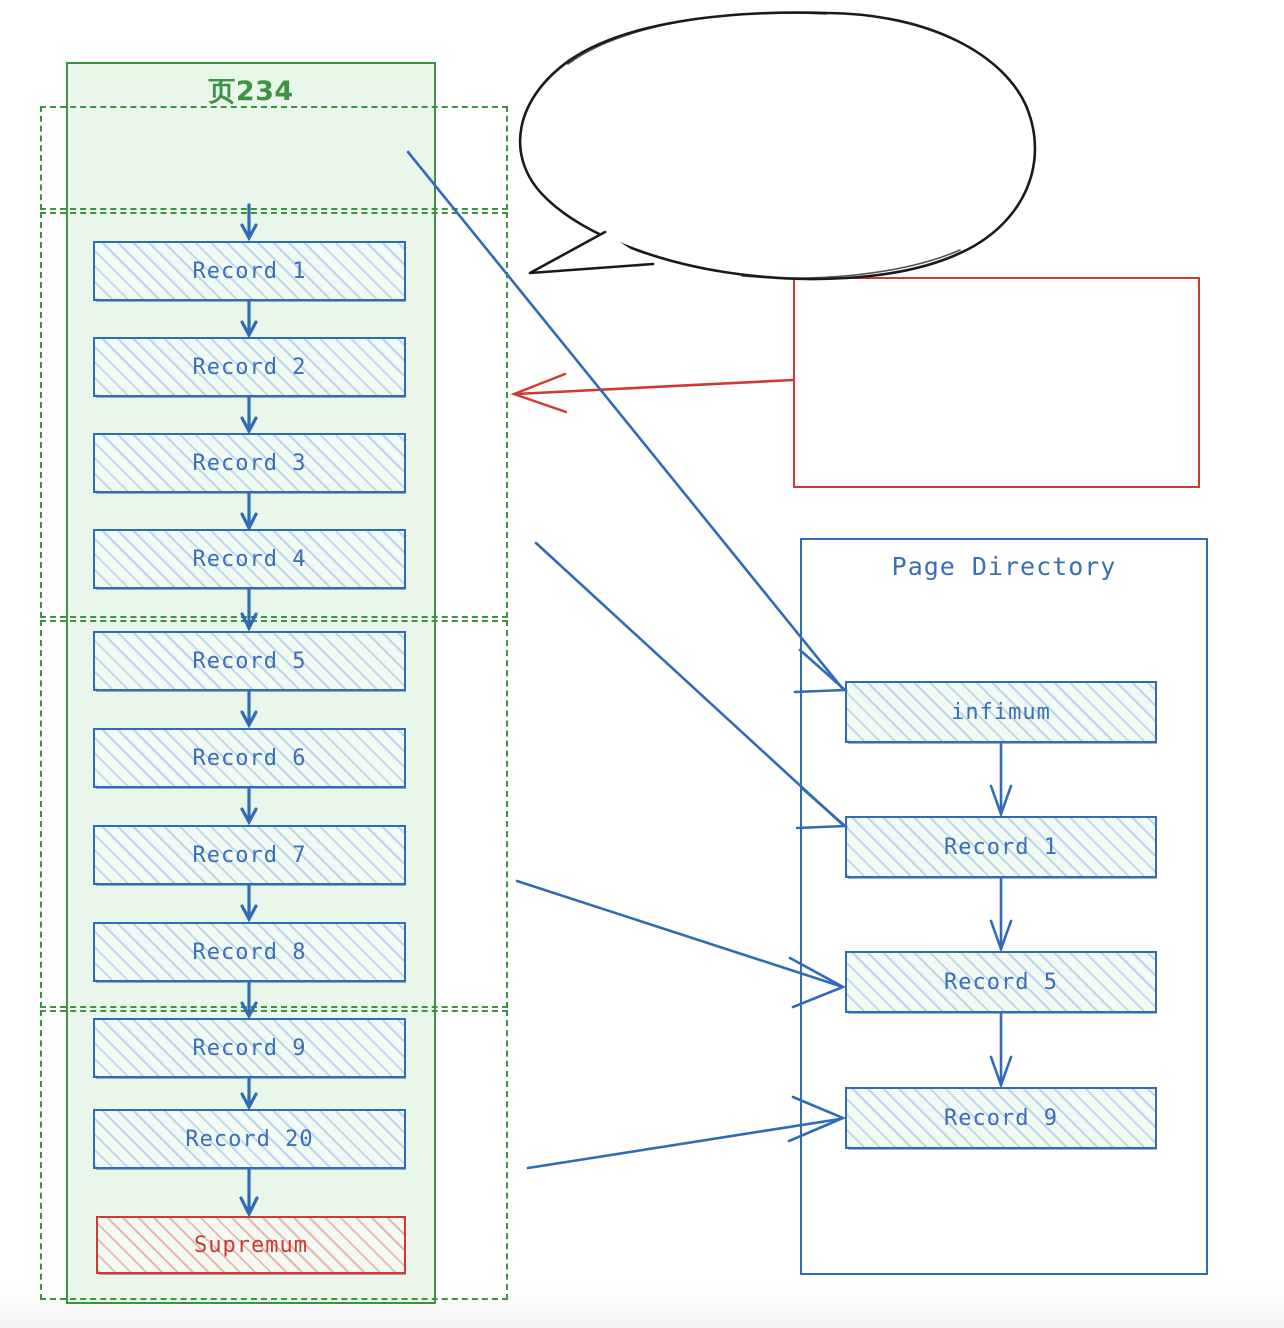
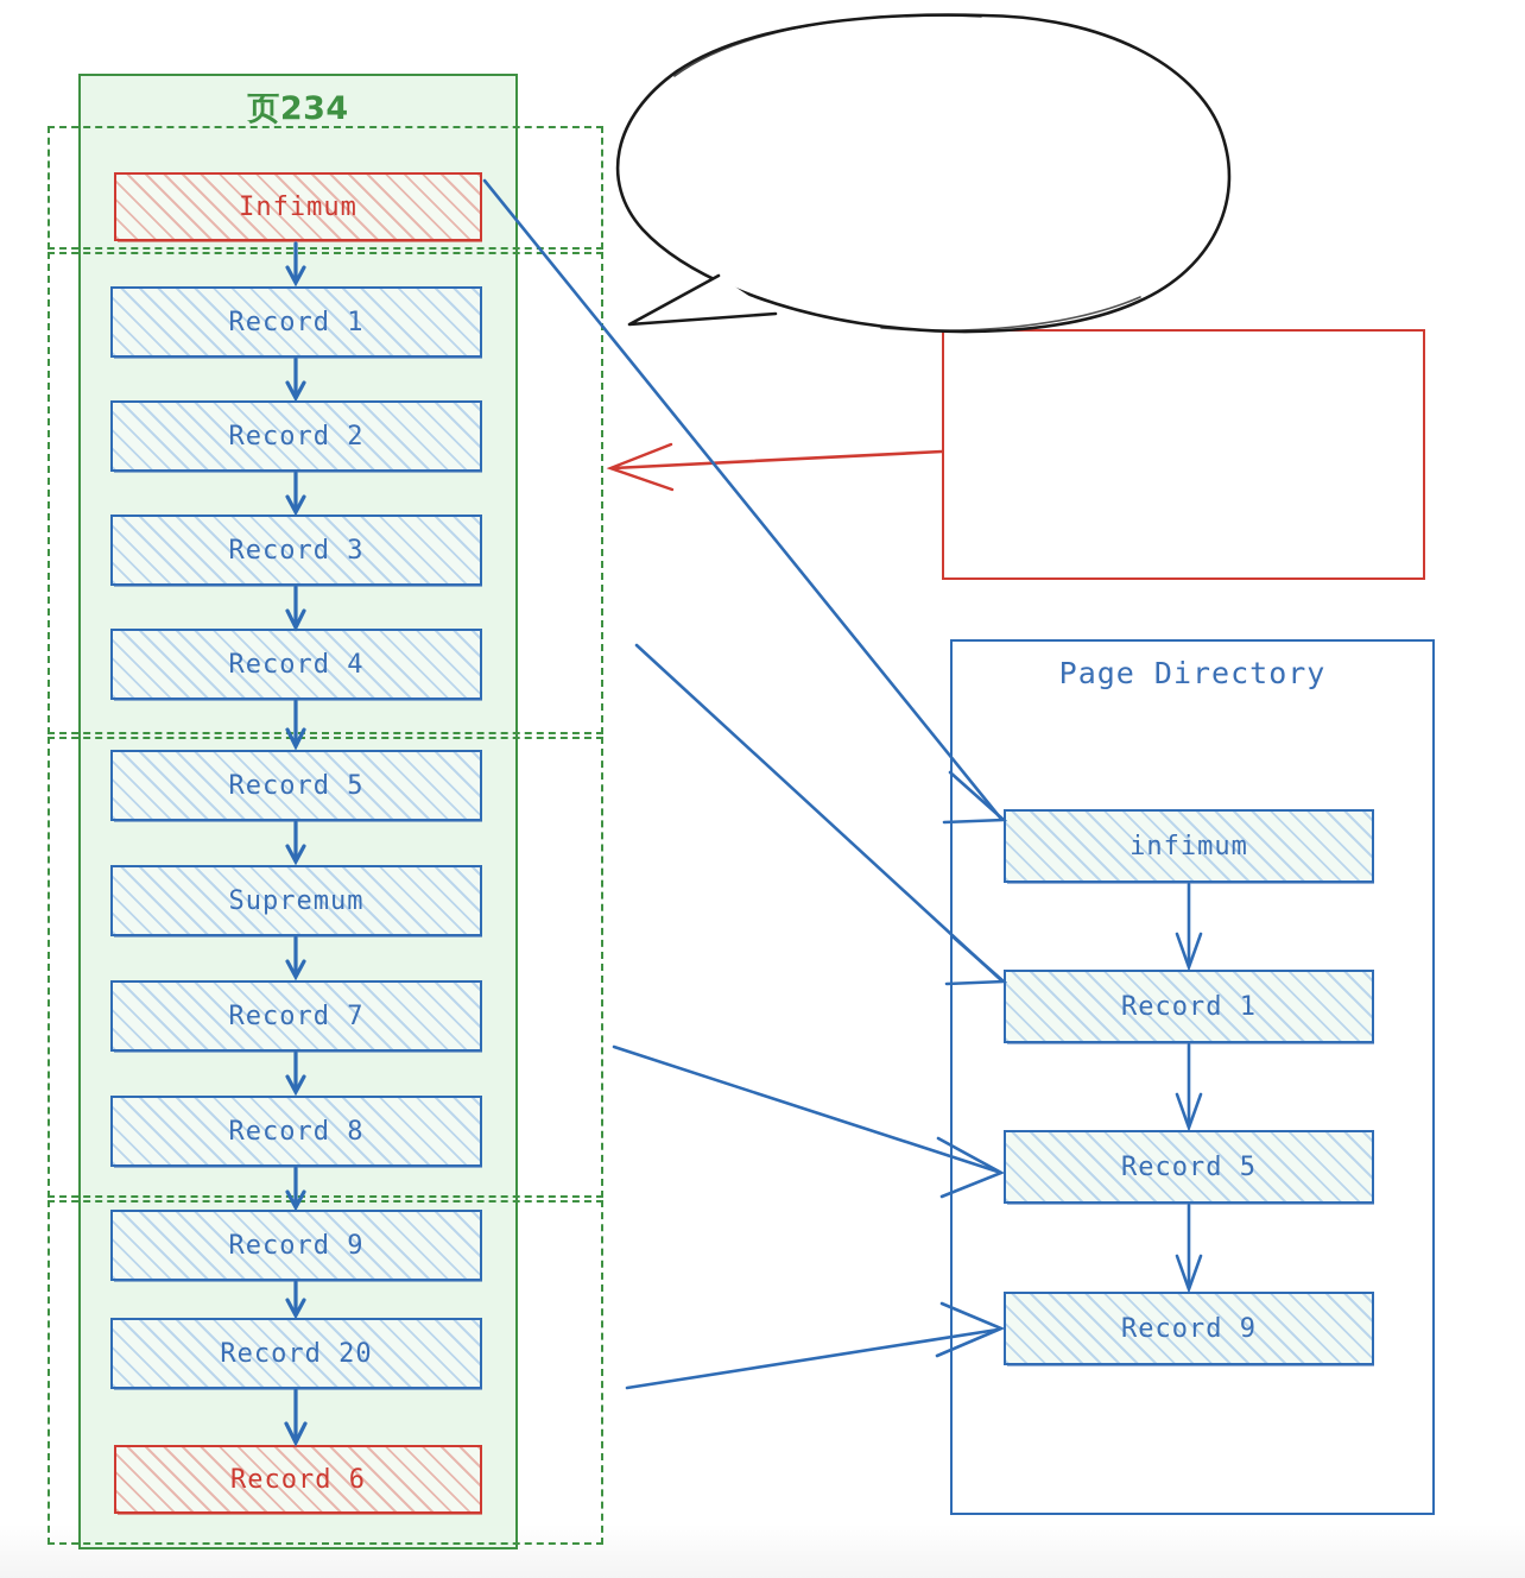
  页234
+ Infimum
  Record 1
  Record 2
  Record 3
  Record 4
  Record 5
- Record 6
+ Supremum
  Record 7
  Record 8
  Record 9
  Record 20
- Supremum
+ Record 6
  Page Directory
  infimum
  Record 1
  Record 5
  Record 9
